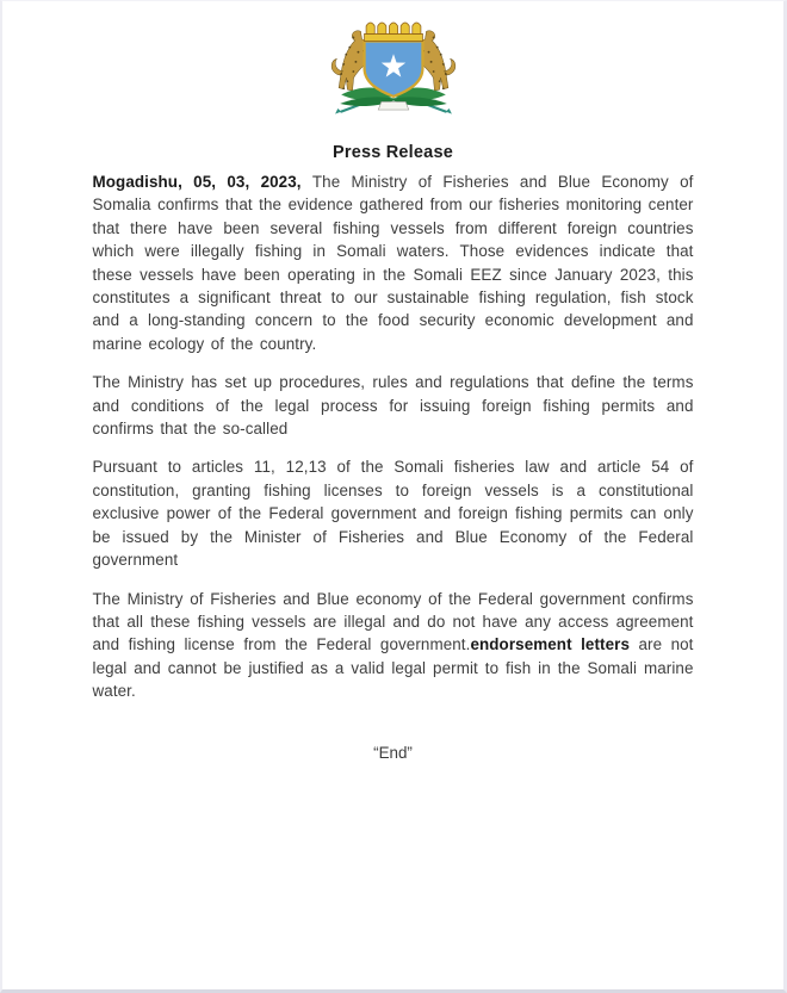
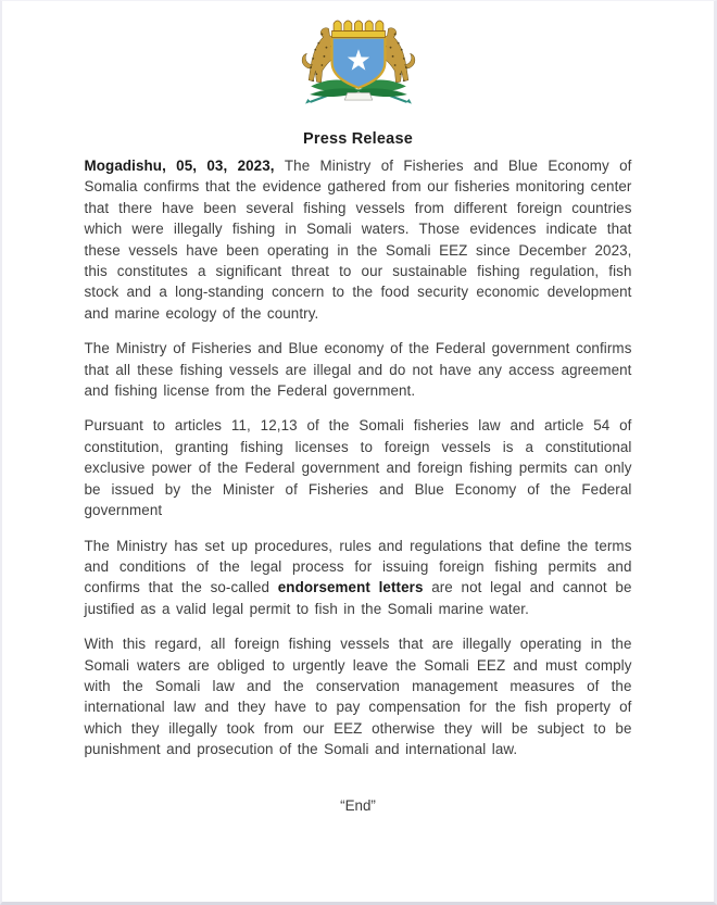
  Press Release
- Mogadishu, 05, 03, 2023, The Ministry of Fisheries and Blue Economy of Somalia confirms that the evidence gathered from our fisheries monitoring center that there have been several fishing vessels from different foreign countries which were illegally fishing in Somali waters. Those evidences indicate that these vessels have been operating in the Somali EEZ since January 2023, this constitutes a significant threat to our sustainable fishing regulation, fish stock and a long-standing concern to the food security economic development and marine ecology of the country.
+ Mogadishu, 05, 03, 2023, The Ministry of Fisheries and Blue Economy of Somalia confirms that the evidence gathered from our fisheries monitoring center that there have been several fishing vessels from different foreign countries which were illegally fishing in Somali waters. Those evidences indicate that these vessels have been operating in the Somali EEZ since December 2023, this constitutes a significant threat to our sustainable fishing regulation, fish stock and a long-standing concern to the food security economic development and marine ecology of the country.
- The Ministry has set up procedures, rules and regulations that define the terms and conditions of the legal process for issuing foreign fishing permits and confirms that the so-called
+ The Ministry of Fisheries and Blue economy of the Federal government confirms that all these fishing vessels are illegal and do not have any access agreement and fishing license from the Federal government.
  Pursuant to articles 11, 12,13 of the Somali fisheries law and article 54 of constitution, granting fishing licenses to foreign vessels is a constitutional exclusive power of the Federal government and foreign fishing permits can only be issued by the Minister of Fisheries and Blue Economy of the Federal government
- The Ministry of Fisheries and Blue economy of the Federal government confirms that all these fishing vessels are illegal and do not have any access agreement and fishing license from the Federal government.endorsement letters are not legal and cannot be justified as a valid legal permit to fish in the Somali marine water.
+ The Ministry has set up procedures, rules and regulations that define the terms and conditions of the legal process for issuing foreign fishing permits and confirms that the so-called endorsement letters are not legal and cannot be justified as a valid legal permit to fish in the Somali marine water.
+ With this regard, all foreign fishing vessels that are illegally operating in the Somali waters are obliged to urgently leave the Somali EEZ and must comply with the Somali law and the conservation management measures of the international law and they have to pay compensation for the fish property of which they illegally took from our EEZ otherwise they will be subject to be punishment and prosecution of the Somali and international law.
  “End”
